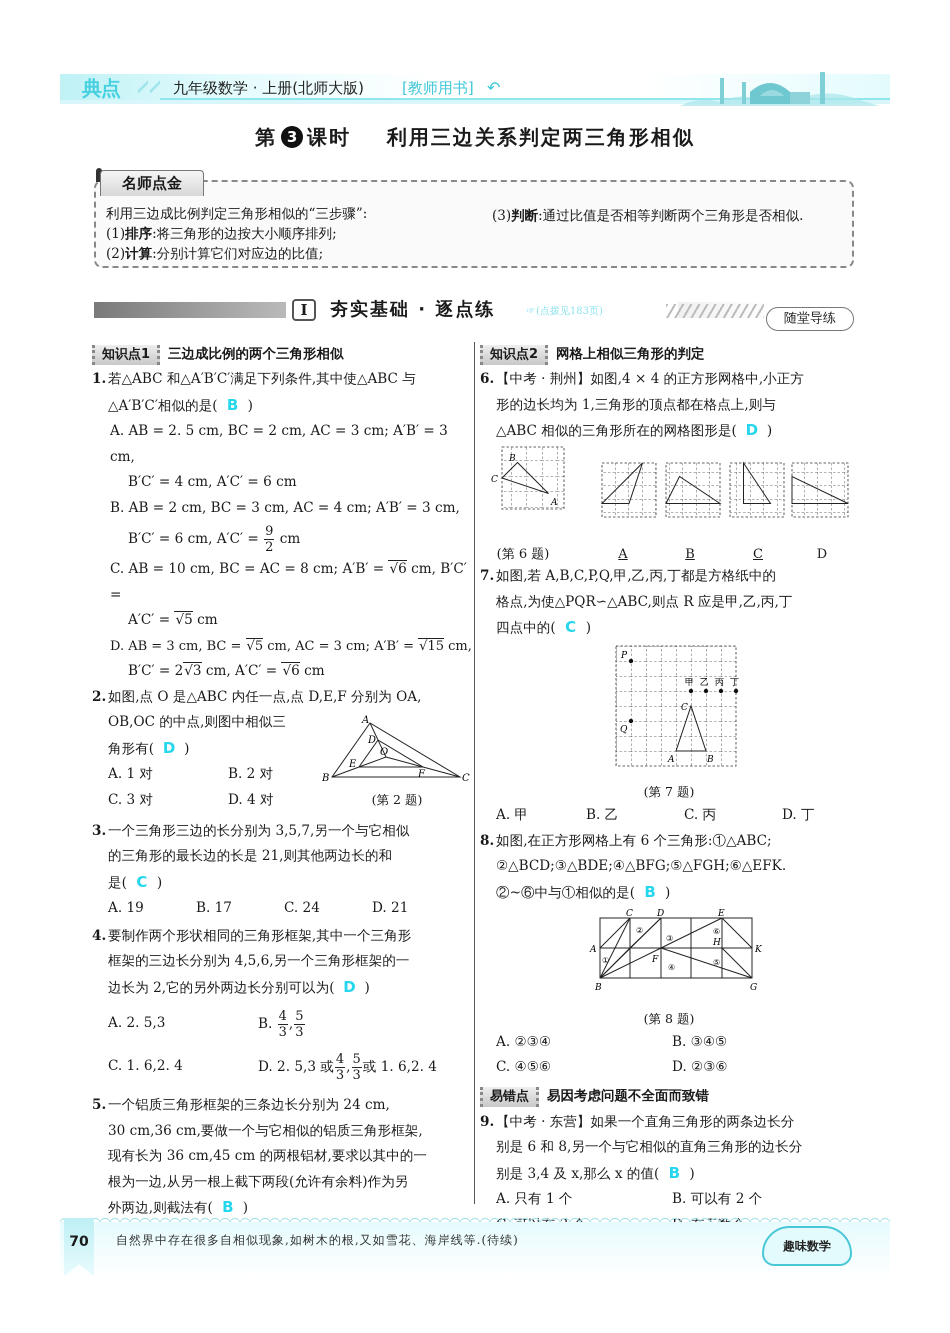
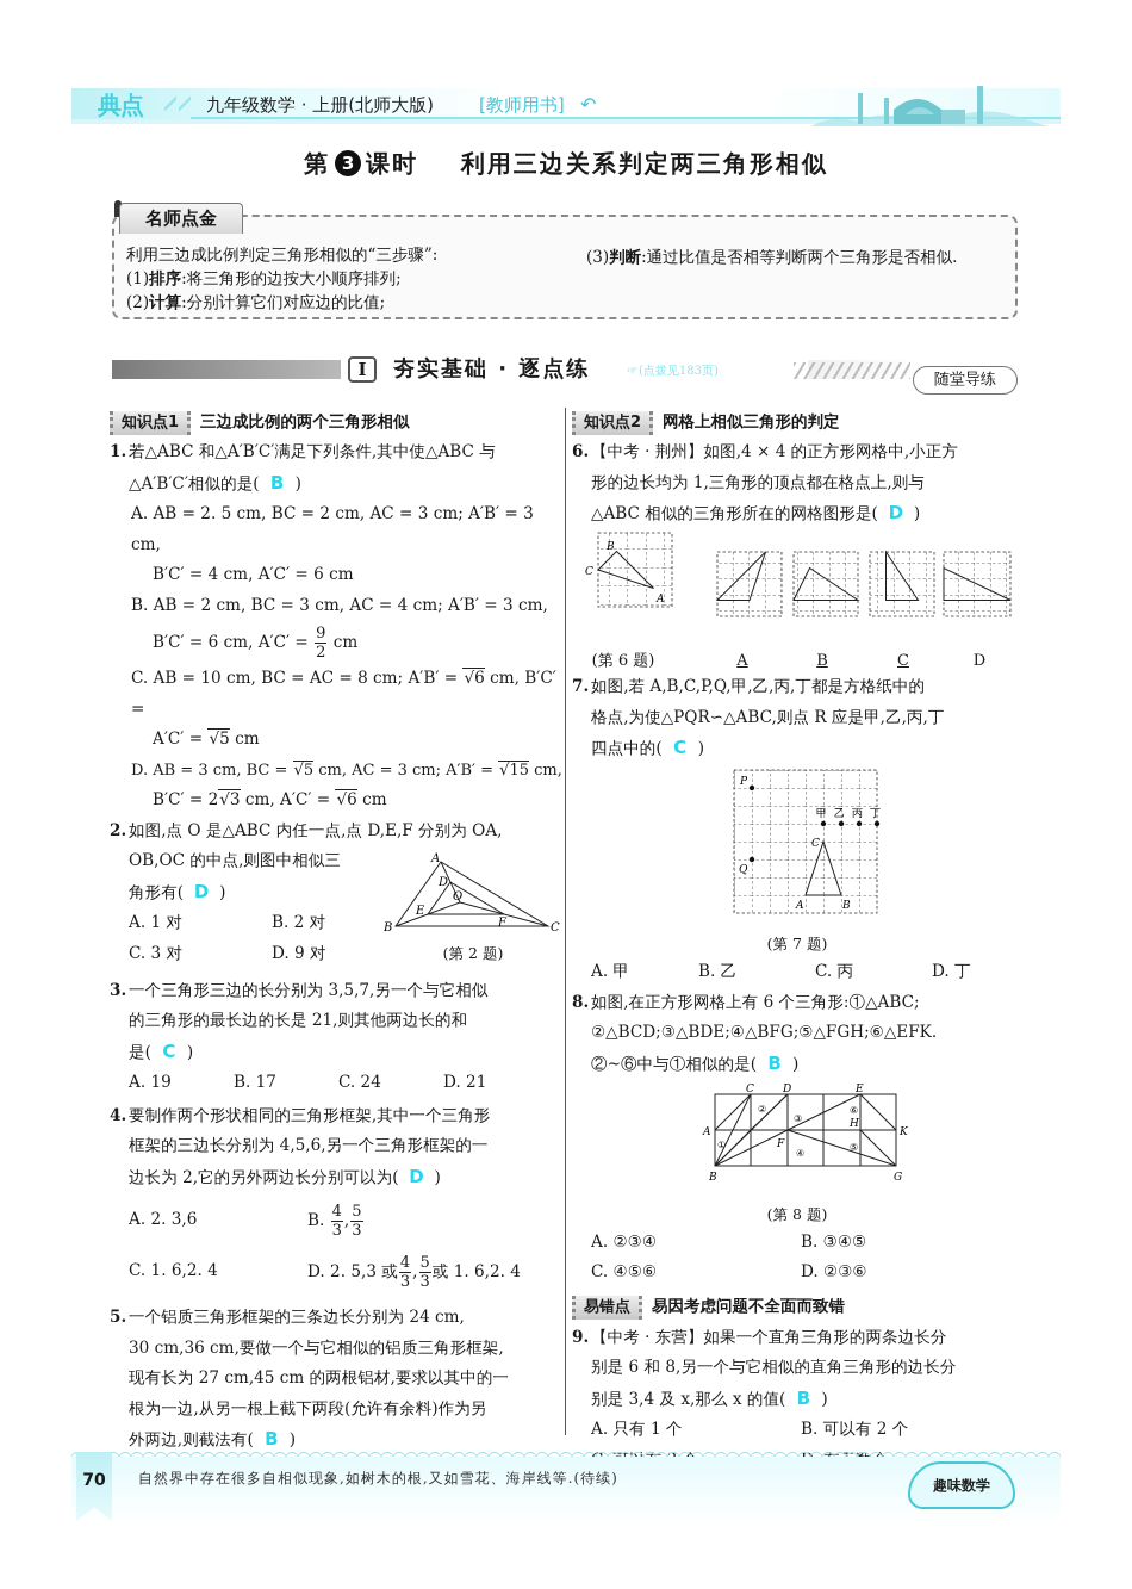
  典点
  九年级数学 · 上册(北师大版)
  [教师用书]
  ↶
  第 3 课时 利用三边关系判定两三角形相似
  名师点金
  利用三边成比例判定三角形相似的“三步骤”:
  (1)排序:将三角形的边按大小顺序排列;
  (2)计算:分别计算它们对应边的比值;
  (3)判断:通过比值是否相等判断两个三角形是否相似.
  I
  夯实基础 · 逐点练
  ☞(点拨见183页)
  随堂导练
  知识点1
  三边成比例的两个三角形相似
  1.
  若△ABC 和△A′B′C′满足下列条件,其中使△ABC 与
  △A′B′C′相似的是( B )
  A. AB = 2. 5 cm, BC = 2 cm, AC = 3 cm; A′B′ = 3 cm,
  B′C′ = 4 cm, A′C′ = 6 cm
  B. AB = 2 cm, BC = 3 cm, AC = 4 cm; A′B′ = 3 cm,
  B′C′ = 6 cm, A′C′ =
  9
  2
  cm
  C. AB = 10 cm, BC = AC = 8 cm; A′B′ = 6 cm, B′C′ =
  A′C′ = 5 cm
  D. AB = 3 cm, BC = 5 cm, AC = 3 cm; A′B′ = 15 cm,
  B′C′ = 2 3 cm, A′C′ = 6 cm
  2.
  如图,点 O 是△ABC 内任一点,点 D,E,F 分别为 OA,
  OB,OC 的中点,则图中相似三
  角形有( D )
  A. 1 对
  B. 2 对
  C. 3 对
- D. 4 对
+ D. 9 对
  A
  B
  C
  D
  E
  F
  O
  (第 2 题)
  3.
  一个三角形三边的长分别为 3,5,7,另一个与它相似
  的三角形的最长边的长是 21,则其他两边长的和
  是( C )
  A. 19
  B. 17
  C. 24
  D. 21
  4.
  要制作两个形状相同的三角形框架,其中一个三角形
  框架的三边长分别为 4,5,6,另一个三角形框架的一
  边长为 2,它的另外两边长分别可以为( D )
- A. 2. 5,3
+ A. 2. 3,6
  B.
  4
  3
  ,
  5
  3
  C. 1. 6,2. 4
  D. 2. 5,3 或
  4
  3
  ,
  5
  3
  或 1. 6,2. 4
  5.
  一个铝质三角形框架的三条边长分别为 24 cm,
  30 cm,36 cm,要做一个与它相似的铝质三角形框架,
- 现有长为 36 cm,45 cm 的两根铝材,要求以其中的一
+ 现有长为 27 cm,45 cm 的两根铝材,要求以其中的一
  根为一边,从另一根上截下两段(允许有余料)作为另
  外两边,则截法有( B )
  知识点2
  网格上相似三角形的判定
  6.
  【中考 · 荆州】如图,4 × 4 的正方形网格中,小正方
  形的边长均为 1,三角形的顶点都在格点上,则与
  △ABC 相似的三角形所在的网格图形是( D )
  B
  C
  A
  (第 6 题)
  A
  B
  C
  D
  7.
  如图,若 A,B,C,P,Q,甲,乙,丙,丁都是方格纸中的
  格点,为使△PQR∽△ABC,则点 R 应是甲,乙,丙,丁
  四点中的( C )
  P
  Q
  A
  B
  C
  甲
  乙
  丙
  丁
  (第 7 题)
  A. 甲
  B. 乙
  C. 丙
  D. 丁
  8.
  如图,在正方形网格上有 6 个三角形:①△ABC;
  ②△BCD;③△BDE;④△BFG;⑤△FGH;⑥△EFK.
  ②~⑥中与①相似的是( B )
  C
  D
  E
  A
  B
  F
  G
  H
  K
  ①
  ②
  ③
  ④
  ⑤
  ⑥
  (第 8 题)
  A. ②③④
  B. ③④⑤
  C. ④⑤⑥
  D. ②③⑥
  易错点
  易因考虑问题不全面而致错
  9.
  【中考 · 东营】如果一个直角三角形的两条边长分
  别是 6 和 8,另一个与它相似的直角三角形的边长分
  别是 3,4 及 x,那么 x 的值( B )
  A. 只有 1 个
  B. 可以有 2 个
  70
  自然界中存在很多自相似现象,如树木的根,又如雪花、海岸线等.(待续)
  趣味数学
